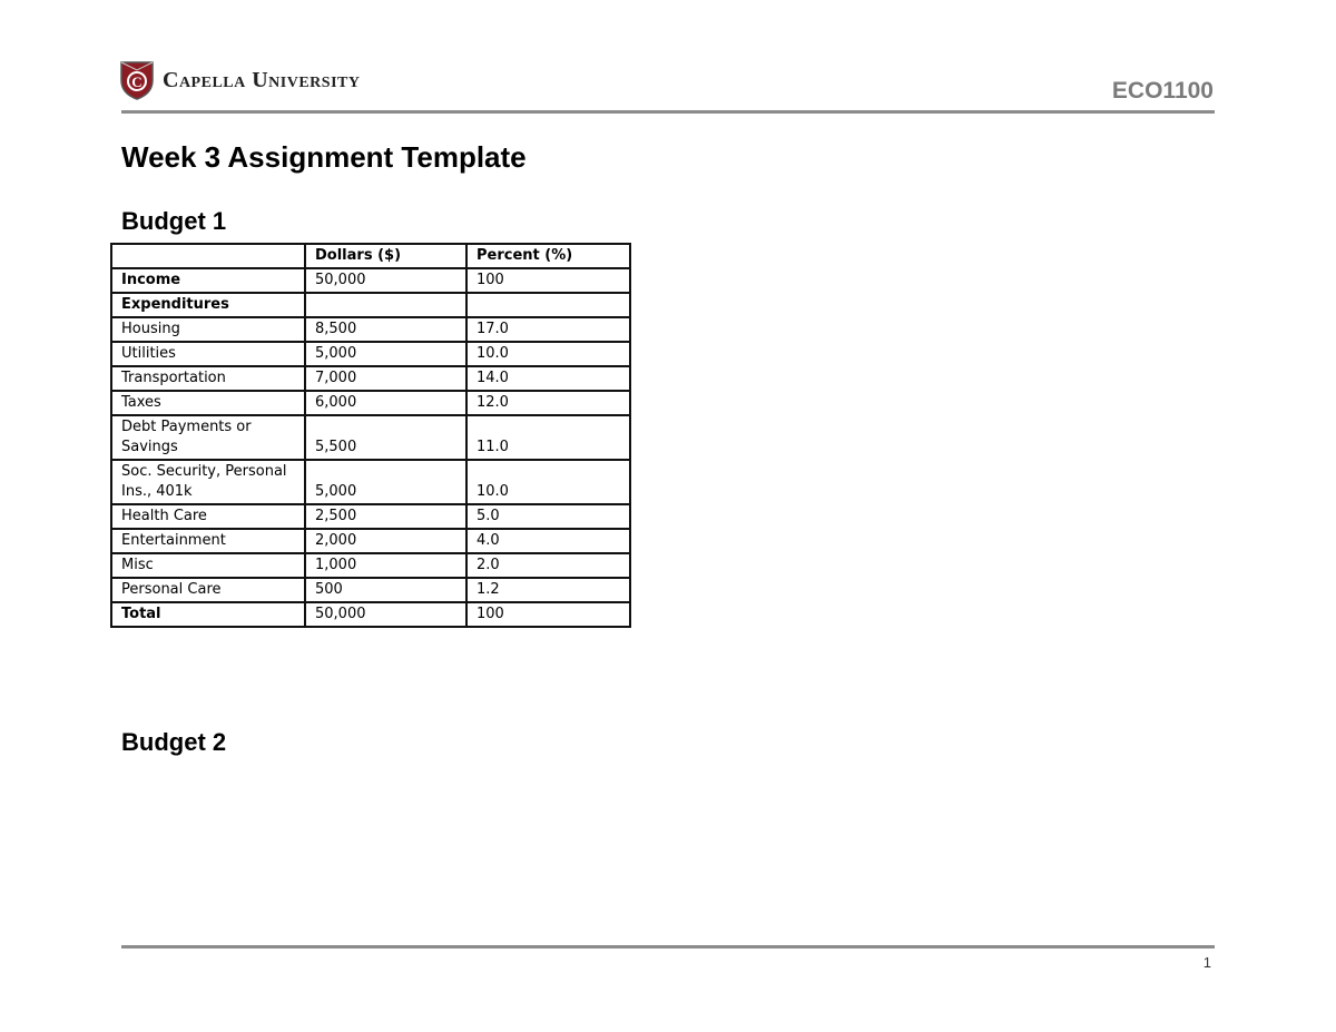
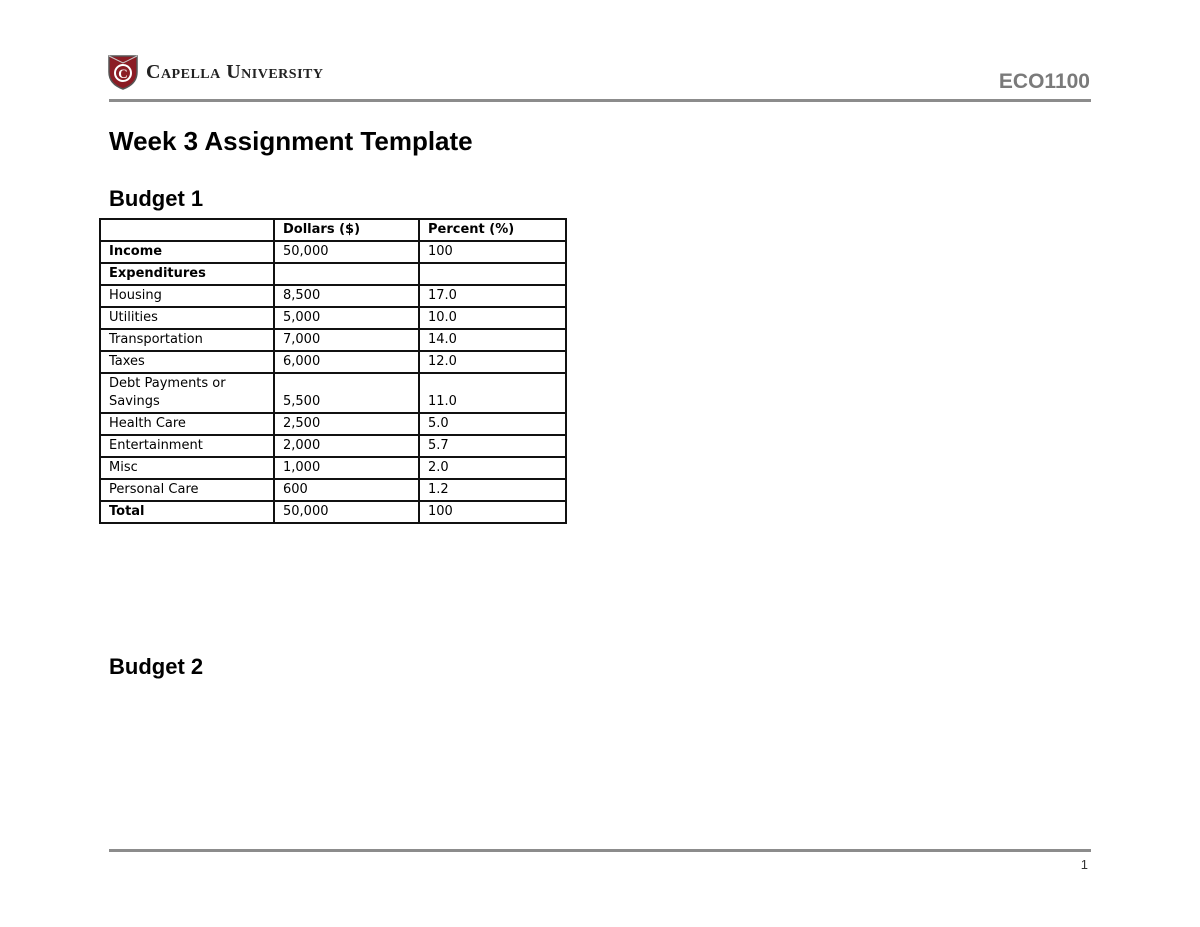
  C
  Capella University
  ECO1100
  Week 3 Assignment Template
  Budget 1
  	Dollars ($)	Percent (%)
  Income	50,000	100
  Expenditures
  Housing	8,500	17.0
  Utilities	5,000	10.0
  Transportation	7,000	14.0
  Taxes	6,000	12.0
  Debt Payments or Savings	5,500	11.0
- Soc. Security, Personal Ins., 401k	5,000	10.0
  Health Care	2,500	5.0
- Entertainment	2,000	4.0
+ Entertainment	2,000	5.7
  Misc	1,000	2.0
- Personal Care	500	1.2
+ Personal Care	600	1.2
  Total	50,000	100
  Budget 2
  1
